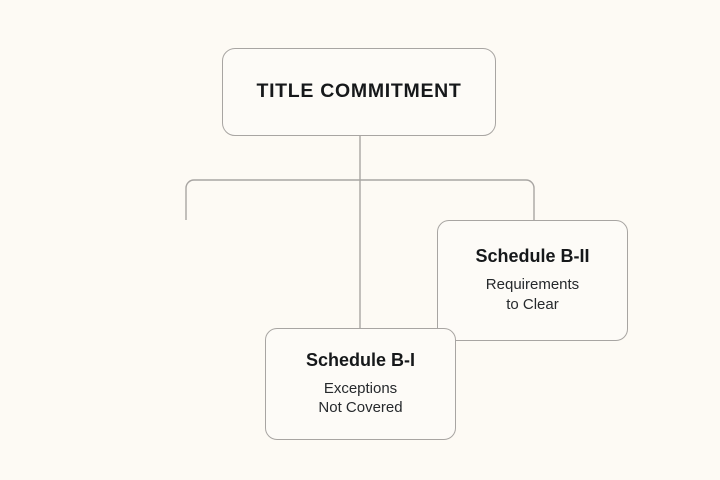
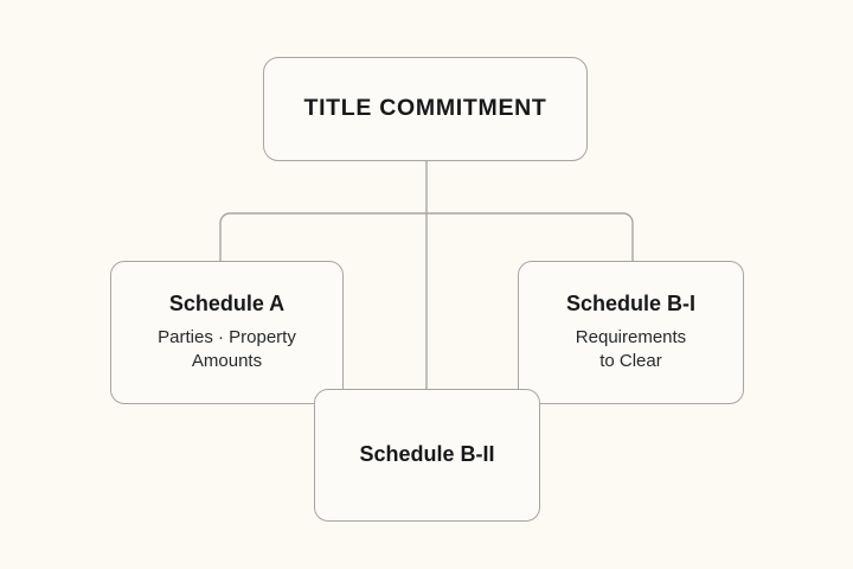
  TITLE COMMITMENT
+ Schedule A
+ Parties · Property
+ Amounts
- Schedule B-II
+ Schedule B-I
  Requirements
  to Clear
- Schedule B-I
+ Schedule B-II
- Exceptions
- Not Covered
